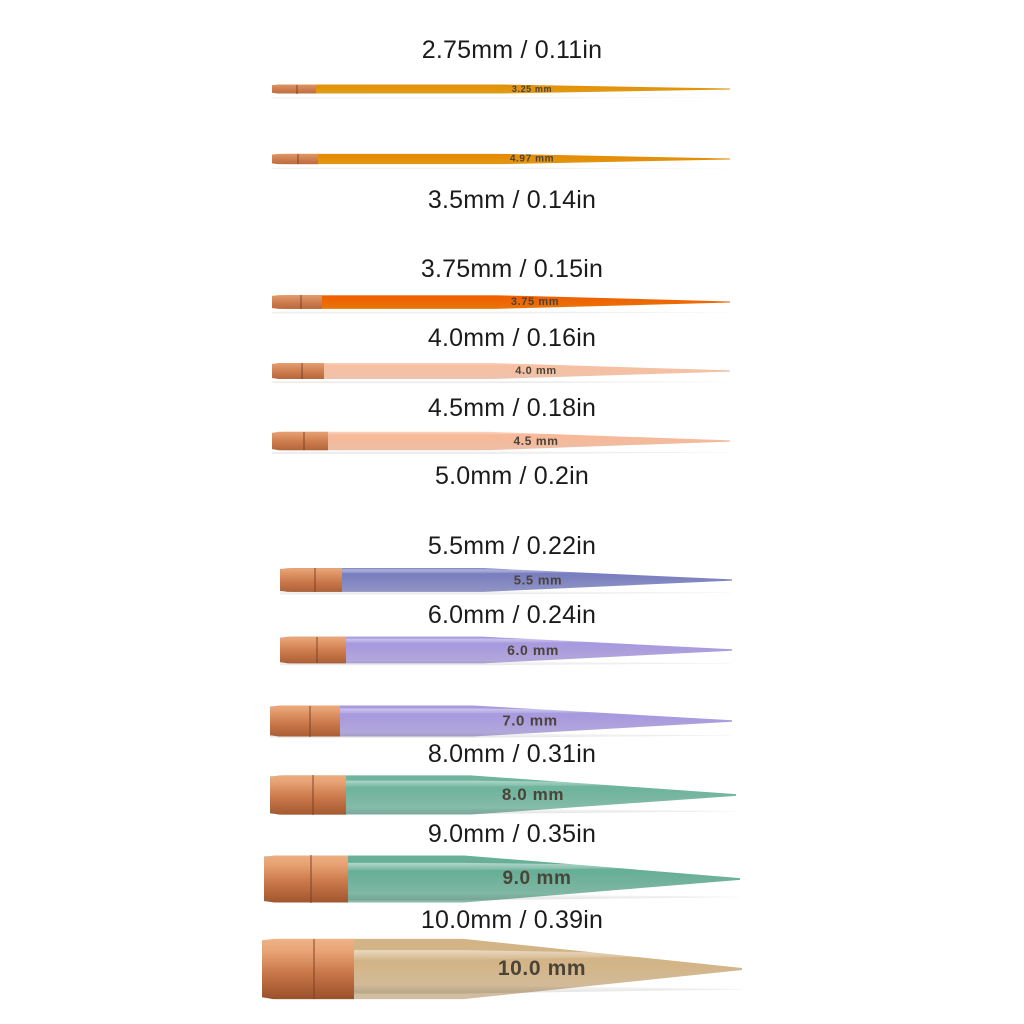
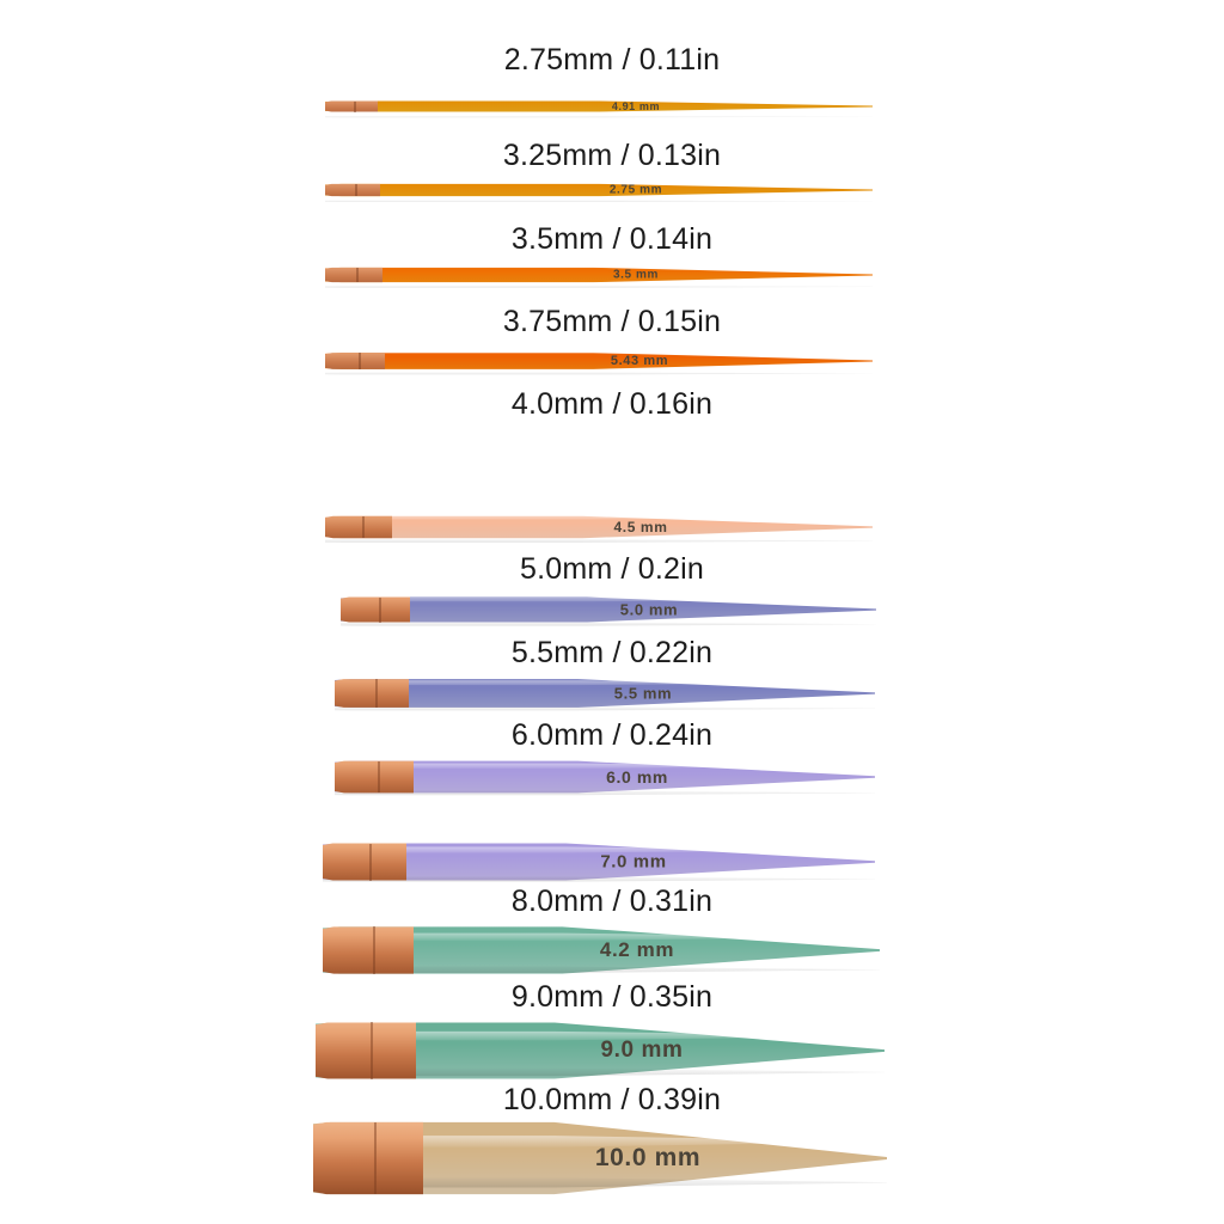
  2.75mm / 0.11in
- 3.25 mm
+ 4.91 mm
+ 3.25mm / 0.13in
- 4.97 mm
+ 2.75 mm
  3.5mm / 0.14in
+ 3.5 mm
  3.75mm / 0.15in
- 3.75 mm
+ 5.43 mm
  4.0mm / 0.16in
- 4.0 mm
- 4.5mm / 0.18in
  4.5 mm
  5.0mm / 0.2in
+ 5.0 mm
  5.5mm / 0.22in
  5.5 mm
  6.0mm / 0.24in
  6.0 mm
  7.0 mm
  8.0mm / 0.31in
- 8.0 mm
+ 4.2 mm
  9.0mm / 0.35in
  9.0 mm
  10.0mm / 0.39in
  10.0 mm
